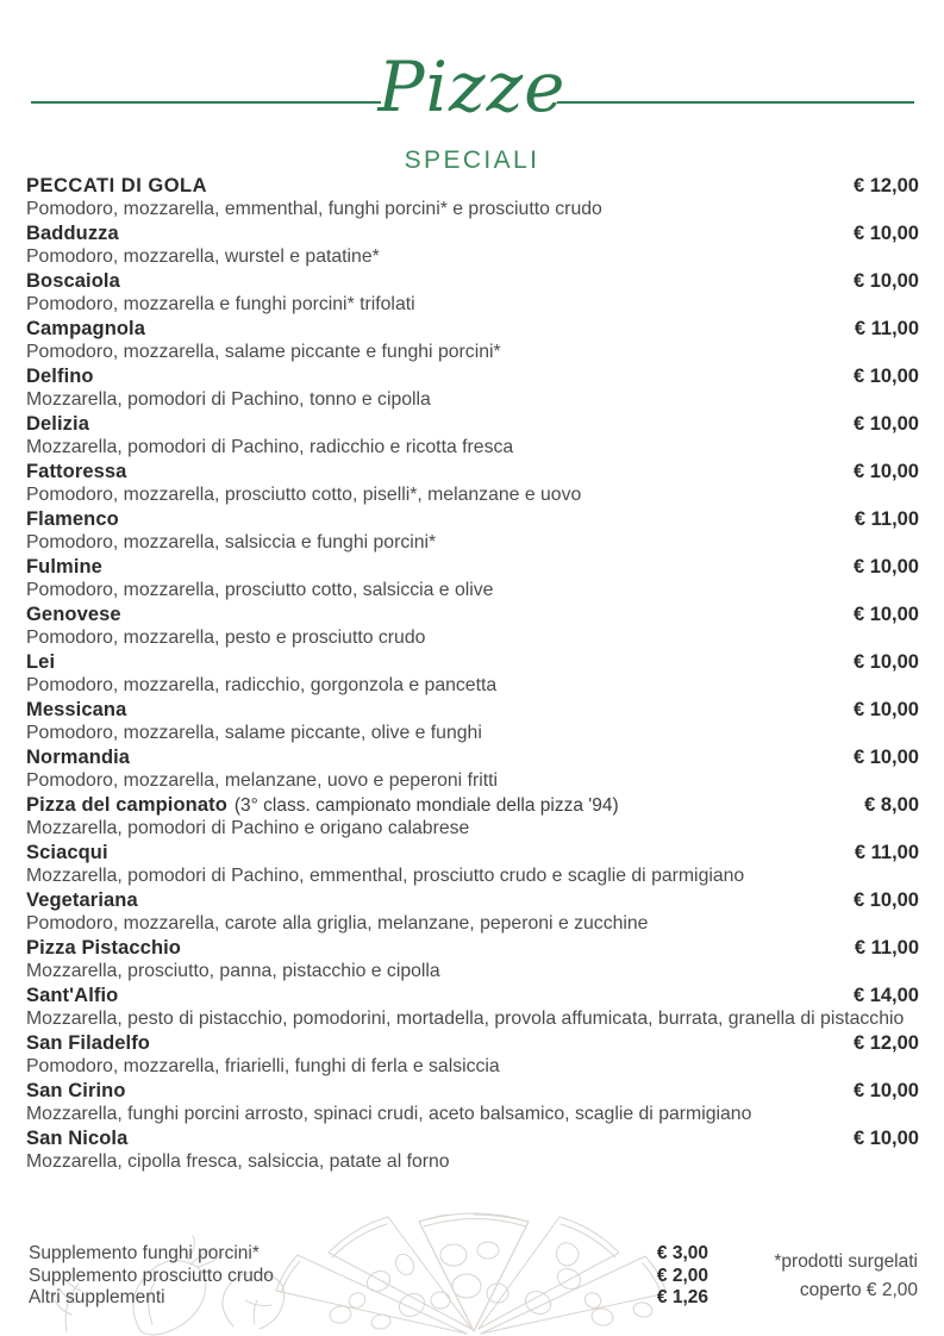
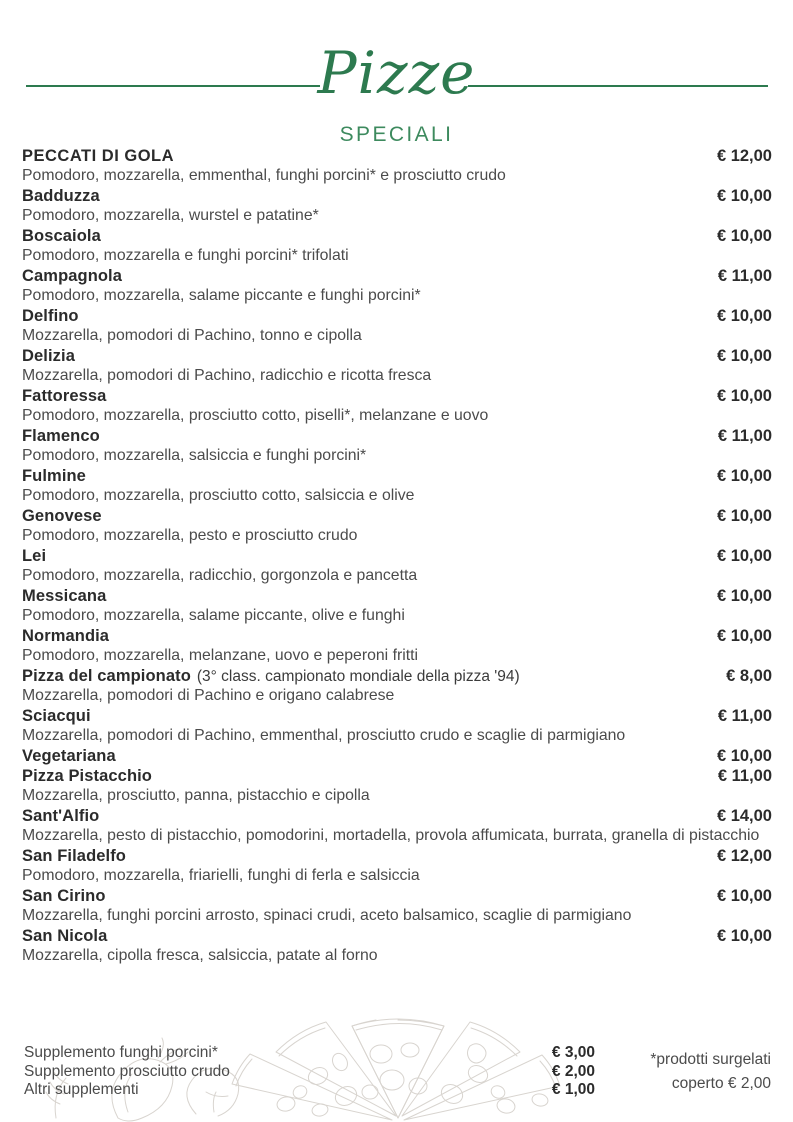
  Pizze
  SPECIALI
  PECCATI DI GOLA
  € 12,00
  Pomodoro, mozzarella, emmenthal, funghi porcini* e prosciutto crudo
  Badduzza
  € 10,00
  Pomodoro, mozzarella, wurstel e patatine*
  Boscaiola
  € 10,00
  Pomodoro, mozzarella e funghi porcini* trifolati
  Campagnola
  € 11,00
  Pomodoro, mozzarella, salame piccante e funghi porcini*
  Delfino
  € 10,00
  Mozzarella, pomodori di Pachino, tonno e cipolla
  Delizia
  € 10,00
  Mozzarella, pomodori di Pachino, radicchio e ricotta fresca
  Fattoressa
  € 10,00
  Pomodoro, mozzarella, prosciutto cotto, piselli*, melanzane e uovo
  Flamenco
  € 11,00
  Pomodoro, mozzarella, salsiccia e funghi porcini*
  Fulmine
  € 10,00
  Pomodoro, mozzarella, prosciutto cotto, salsiccia e olive
  Genovese
  € 10,00
  Pomodoro, mozzarella, pesto e prosciutto crudo
  Lei
  € 10,00
  Pomodoro, mozzarella, radicchio, gorgonzola e pancetta
  Messicana
  € 10,00
  Pomodoro, mozzarella, salame piccante, olive e funghi
  Normandia
  € 10,00
  Pomodoro, mozzarella, melanzane, uovo e peperoni fritti
  Pizza del campionato
  (3° class. campionato mondiale della pizza '94)
  € 8,00
  Mozzarella, pomodori di Pachino e origano calabrese
  Sciacqui
  € 11,00
  Mozzarella, pomodori di Pachino, emmenthal, prosciutto crudo e scaglie di parmigiano
  Vegetariana
  € 10,00
- Pomodoro, mozzarella, carote alla griglia, melanzane, peperoni e zucchine
  Pizza Pistacchio
  € 11,00
  Mozzarella, prosciutto, panna, pistacchio e cipolla
  Sant'Alfio
  € 14,00
  Mozzarella, pesto di pistacchio, pomodorini, mortadella, provola affumicata, burrata, granella di pistacchio
  San Filadelfo
  € 12,00
  Pomodoro, mozzarella, friarielli, funghi di ferla e salsiccia
  San Cirino
  € 10,00
  Mozzarella, funghi porcini arrosto, spinaci crudi, aceto balsamico, scaglie di parmigiano
  San Nicola
  € 10,00
  Mozzarella, cipolla fresca, salsiccia, patate al forno
  Supplemento funghi porcini*
  Supplemento prosciutto crudo
  Altri supplementi
  € 3,00
  € 2,00
- € 1,26
+ € 1,00
  *prodotti surgelati
  coperto € 2,00
